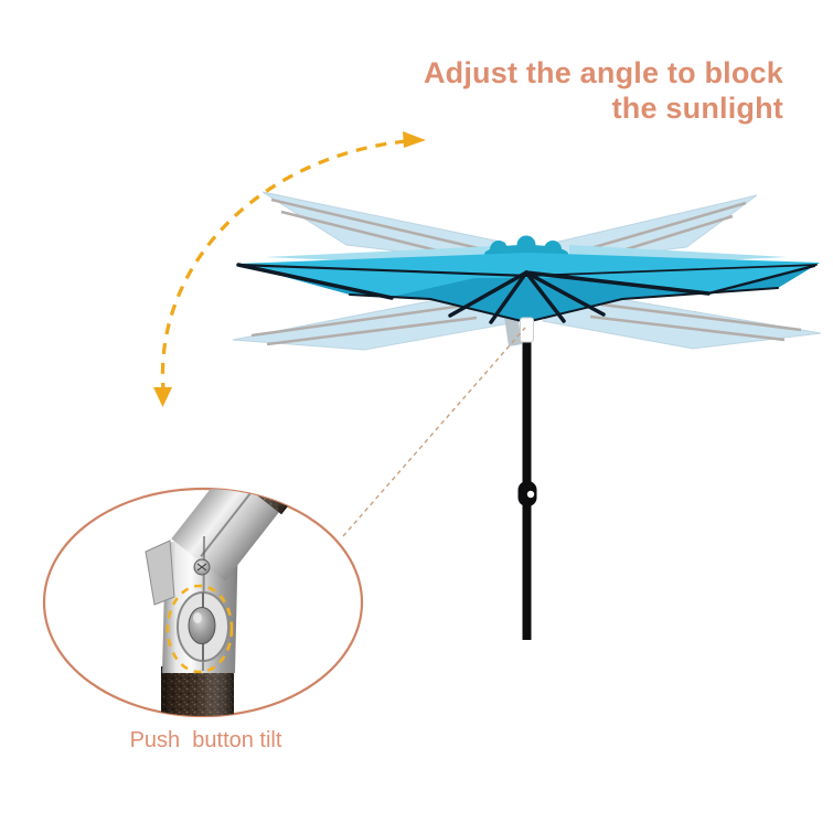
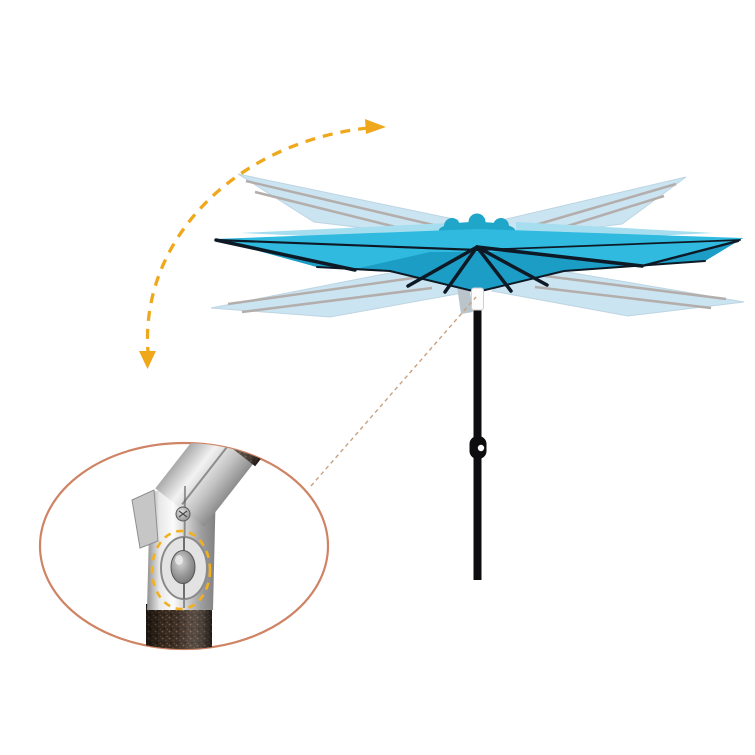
- Adjust the angle to block
- the sunlight
- Push button tilt
